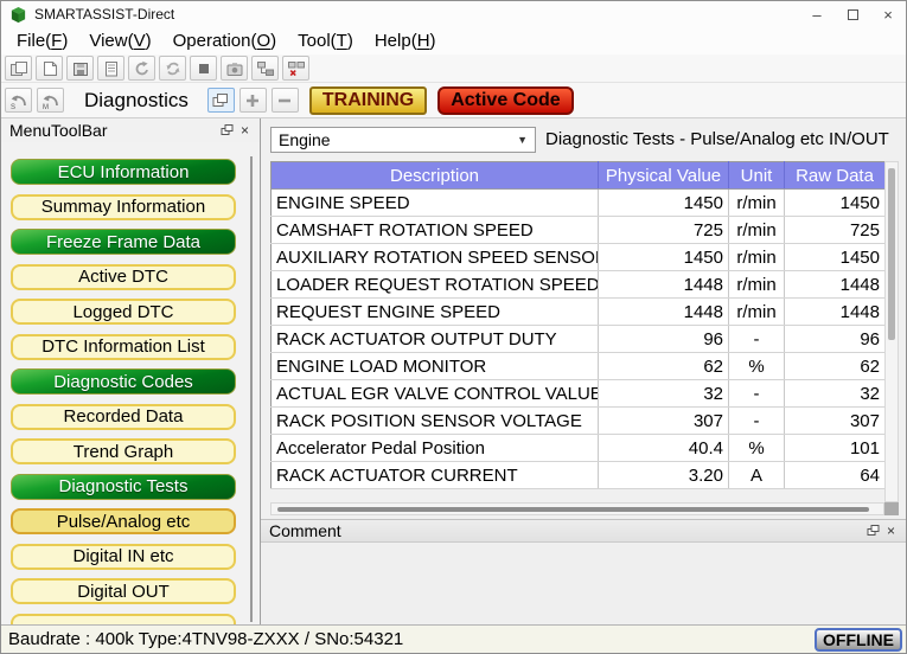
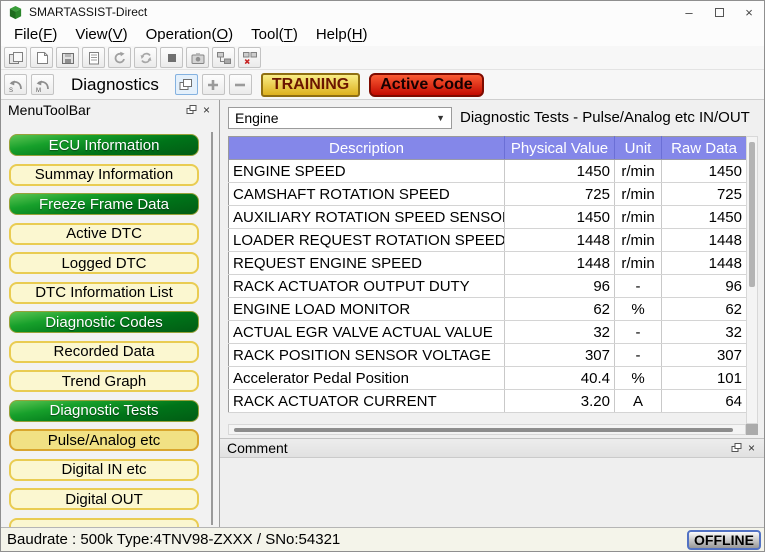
  SMARTASSIST-Direct
  –
  ×
  File(F)
  View(V)
  Operation(O)
  Tool(T)
  Help(H)
  Diagnostics
  TRAINING
  Active Code
  MenuToolBar
  ×
  ECU Information
  Summay Information
  Freeze Frame Data
  Active DTC
  Logged DTC
  DTC Information List
  Diagnostic Codes
  Recorded Data
  Trend Graph
  Diagnostic Tests
  Pulse/Analog etc
  Digital IN etc
  Digital OUT
  Engine
  ▼
  Diagnostic Tests - Pulse/Analog etc IN/OUT
  	Description	Physical Value	Unit	Raw Data
  ENGINE SPEED	1450	r/min	1450
  CAMSHAFT ROTATION SPEED	725	r/min	725
  AUXILIARY ROTATION SPEED SENSO	1450	r/min	1450
  LOADER REQUEST ROTATION SPEED	1448	r/min	1448
  REQUEST ENGINE SPEED	1448	r/min	1448
  RACK ACTUATOR OUTPUT DUTY	96	-	96
  ENGINE LOAD MONITOR	62	%	62
- ACTUAL EGR VALVE CONTROL VALUE	32	-	32
+ ACTUAL EGR VALVE ACTUAL VALUE	32	-	32
  RACK POSITION SENSOR VOLTAGE	307	-	307
  Accelerator Pedal Position	40.4	%	101
  RACK ACTUATOR CURRENT	3.20	A	64
  Comment
  ×
- Baudrate : 400k Type:4TNV98-ZXXX / SNo:54321
+ Baudrate : 500k Type:4TNV98-ZXXX / SNo:54321
  OFFLINE
